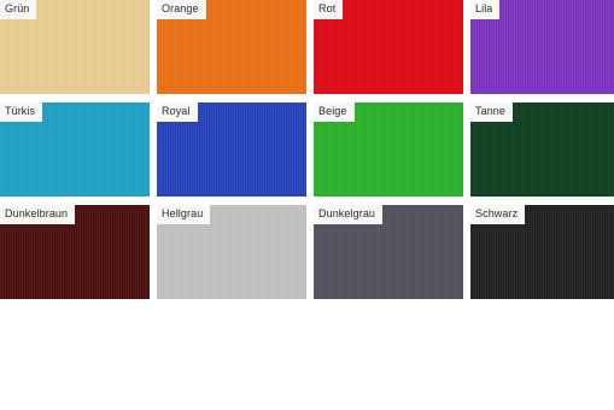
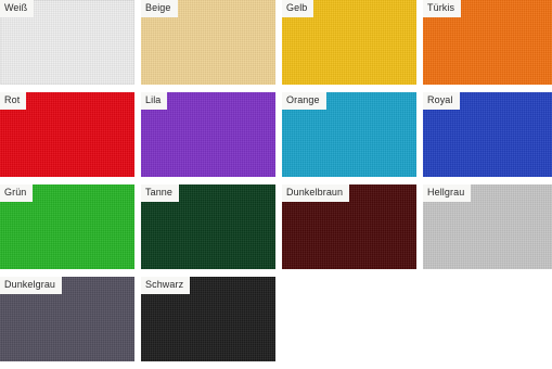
+ Weiß
- Grün
+ Beige
+ Gelb
- Orange
+ Türkis
  Rot
  Lila
- Türkis
+ Orange
  Royal
- Beige
+ Grün
  Tanne
  Dunkelbraun
  Hellgrau
  Dunkelgrau
  Schwarz
